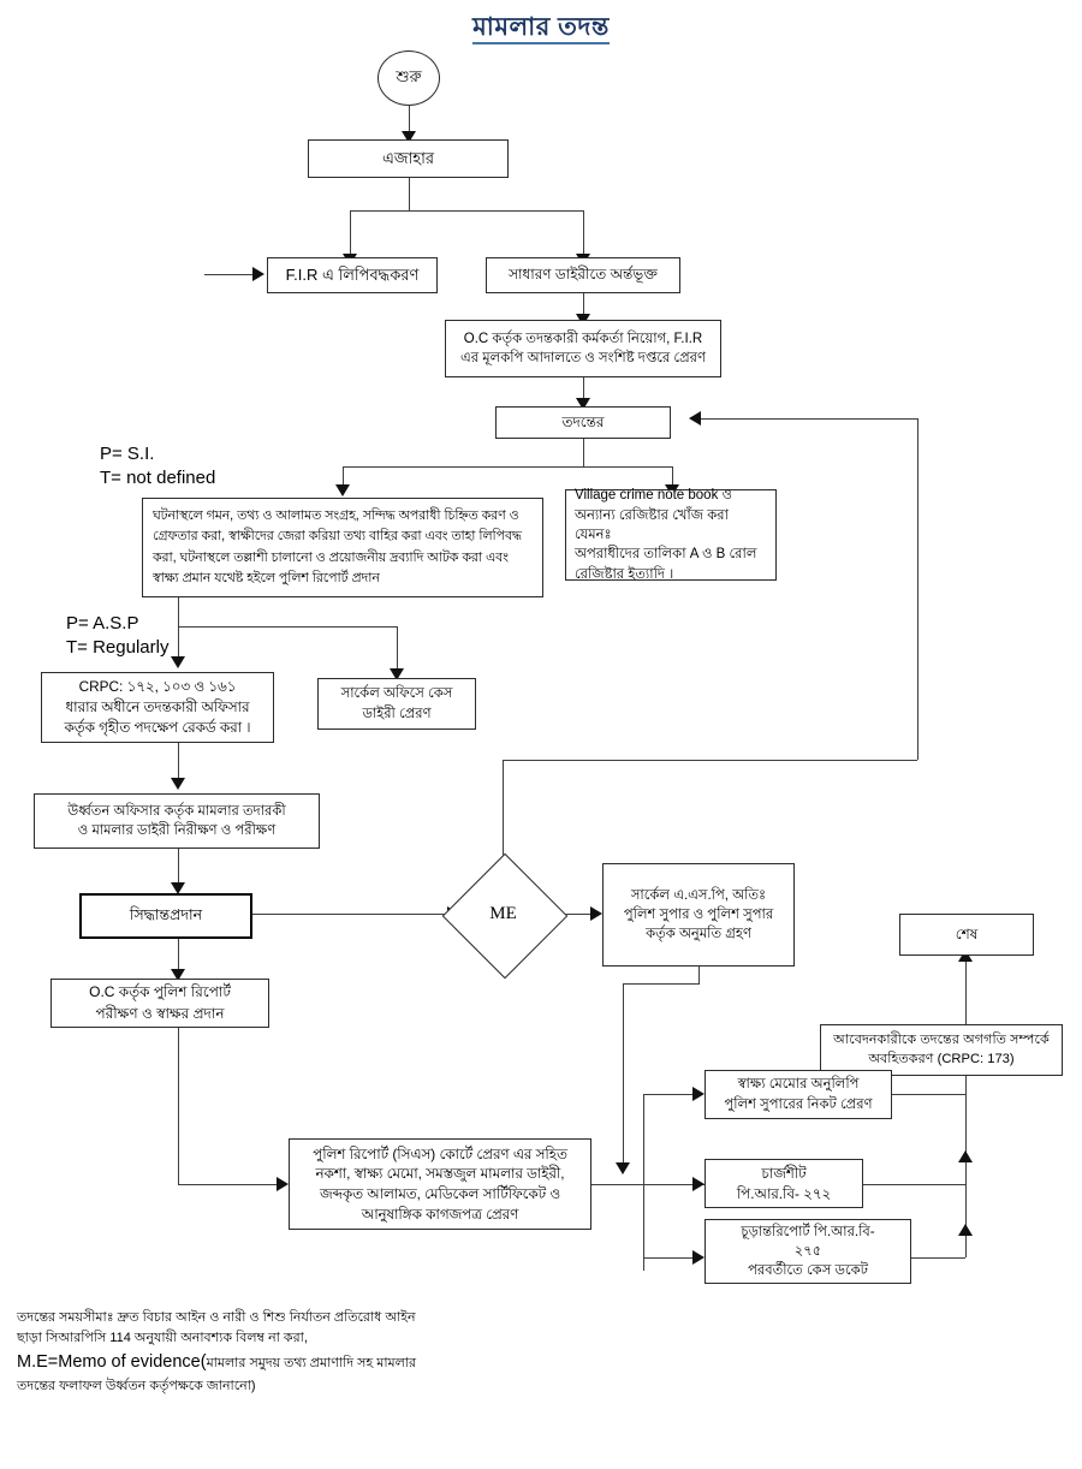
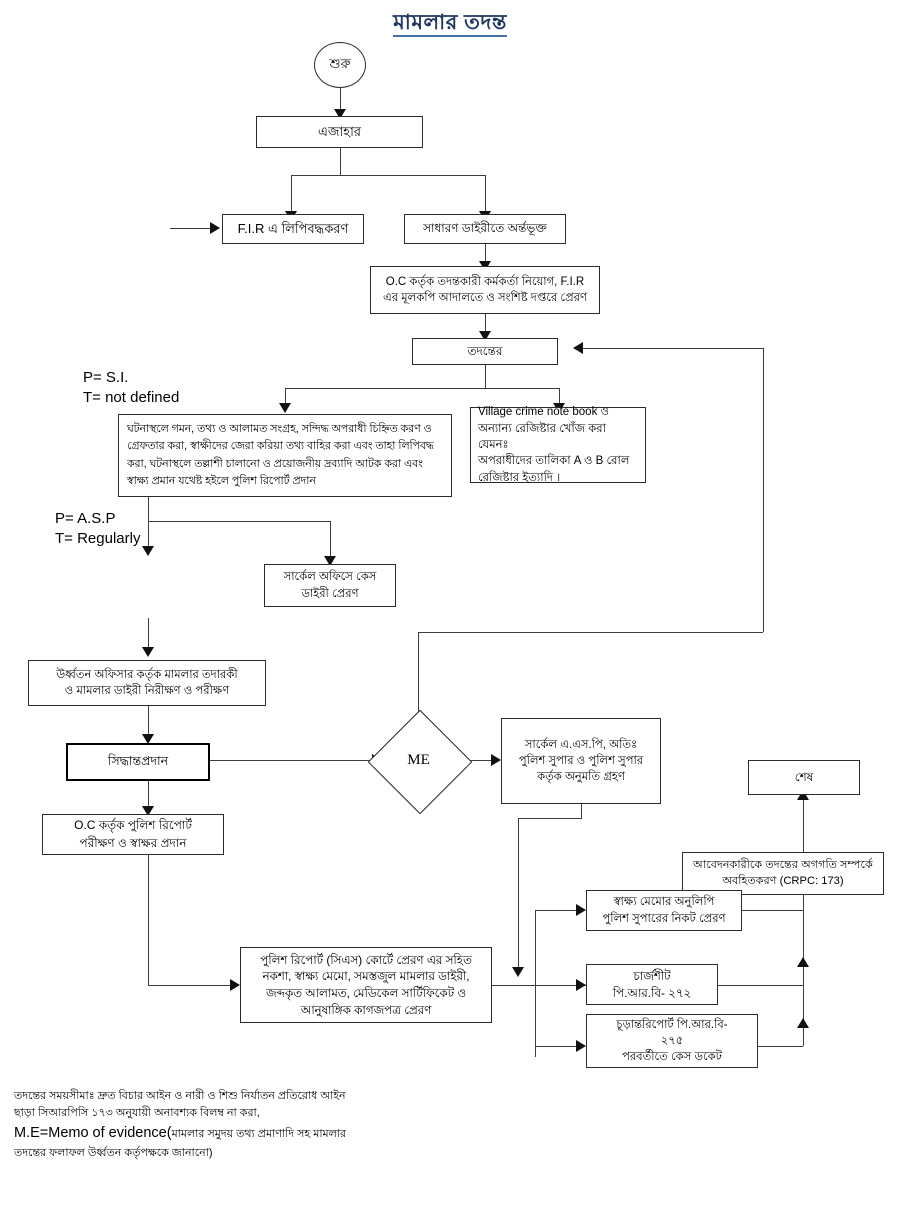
  মামলার তদন্ত
  শুরু
  এজাহার
  F.I.R এ লিপিবদ্ধকরণ
  সাধারণ ডাইরীতে অর্ন্তভূক্ত
  O.C কর্তৃক তদন্তকারী কর্মকর্তা নিয়োগ, F.I.R
  এর মূলকপি আদালতে ও সংশিষ্ট দপ্তরে প্রেরণ
  তদন্তের
  ঘটনাস্থলে গমন, তথ্য ও আলামত সংগ্রহ, সন্দিদ্ধ অপরাধী চিহ্নিত করণ ও গ্রেফতার করা, স্বাক্ষীদের জেরা করিয়া তথ্য বাহির করা এবং তাহা লিপিবদ্ধ করা, ঘটনাস্থলে তল্লাশী চালানো ও প্রয়োজনীয় দ্রব্যাদি আটক করা এবং স্বাক্ষ্য প্রমান যথেষ্ট হইলে পুলিশ রিপোর্ট প্রদান
  Village crime note book ও
  অন্যান্য রেজিষ্টার খোঁজ করা যেমনঃ
  অপরাধীদের তালিকা A ও B রোল
  রেজিষ্টার ইত্যাদি ।
- CRPC: ১৭২, ১০৩ ও ১৬১
- ধারার অধীনে তদন্তকারী অফিসার
- কর্তৃক গৃহীত পদক্ষেপ রেকর্ড করা ।
  সার্কেল অফিসে কেস
  ডাইরী প্রেরণ
  উর্ধ্বতন অফিসার কর্তৃক মামলার তদারকী
  ও মামলার ডাইরী নিরীক্ষণ ও পরীক্ষণ
  সিদ্ধান্তপ্রদান
  O.C কর্তৃক পুলিশ রিপোর্ট
  পরীক্ষণ ও স্বাক্ষর প্রদান
  ME
  সার্কেল এ.এস.পি, অতিঃ
  পুলিশ সুপার ও পুলিশ সুপার
  কর্তৃক অনুমতি গ্রহণ
  শেষ
  আবেদনকারীকে তদন্তের অগগতি সম্পর্কে
  অবহিতকরণ (CRPC: 173)
  স্বাক্ষ্য মেমোর অনুলিপি
  পুলিশ সুপারের নিকট প্রেরণ
  চার্জশীট
  পি.আর.বি- ২৭২
  চূড়ান্তরিপোর্ট পি.আর.বি-
  ২৭৫
  পরবর্তীতে কেস ডকেট
  পুলিশ রিপোর্ট (সিএস) কোর্টে প্রেরণ এর সহিত
  নকশা, স্বাক্ষ্য মেমো, সমস্তজুল মামলার ডাইরী,
  জব্দকৃত আলামত, মেডিকেল সার্টিফিকেট ও
  আনুষাঙ্গিক কাগজপত্র প্রেরণ
  P= S.I.
  T= not defined
  P= A.S.P
  T= Regularly
  তদন্তের সময়সীমাঃ দ্রুত বিচার আইন ও নারী ও শিশু নির্যাতন প্রতিরোধ আইন
- ছাড়া সিআরপিসি 114 অনুযায়ী অনাবশ্যক বিলম্ব না করা,
+ ছাড়া সিআরপিসি ১৭৩ অনুযায়ী অনাবশ্যক বিলম্ব না করা,
  M.E=Memo of evidence(মামলার সমুদয় তথ্য প্রমাণাদি সহ মামলার
  তদন্তের ফলাফল উর্ধ্বতন কর্তৃপক্ষকে জানানো)
